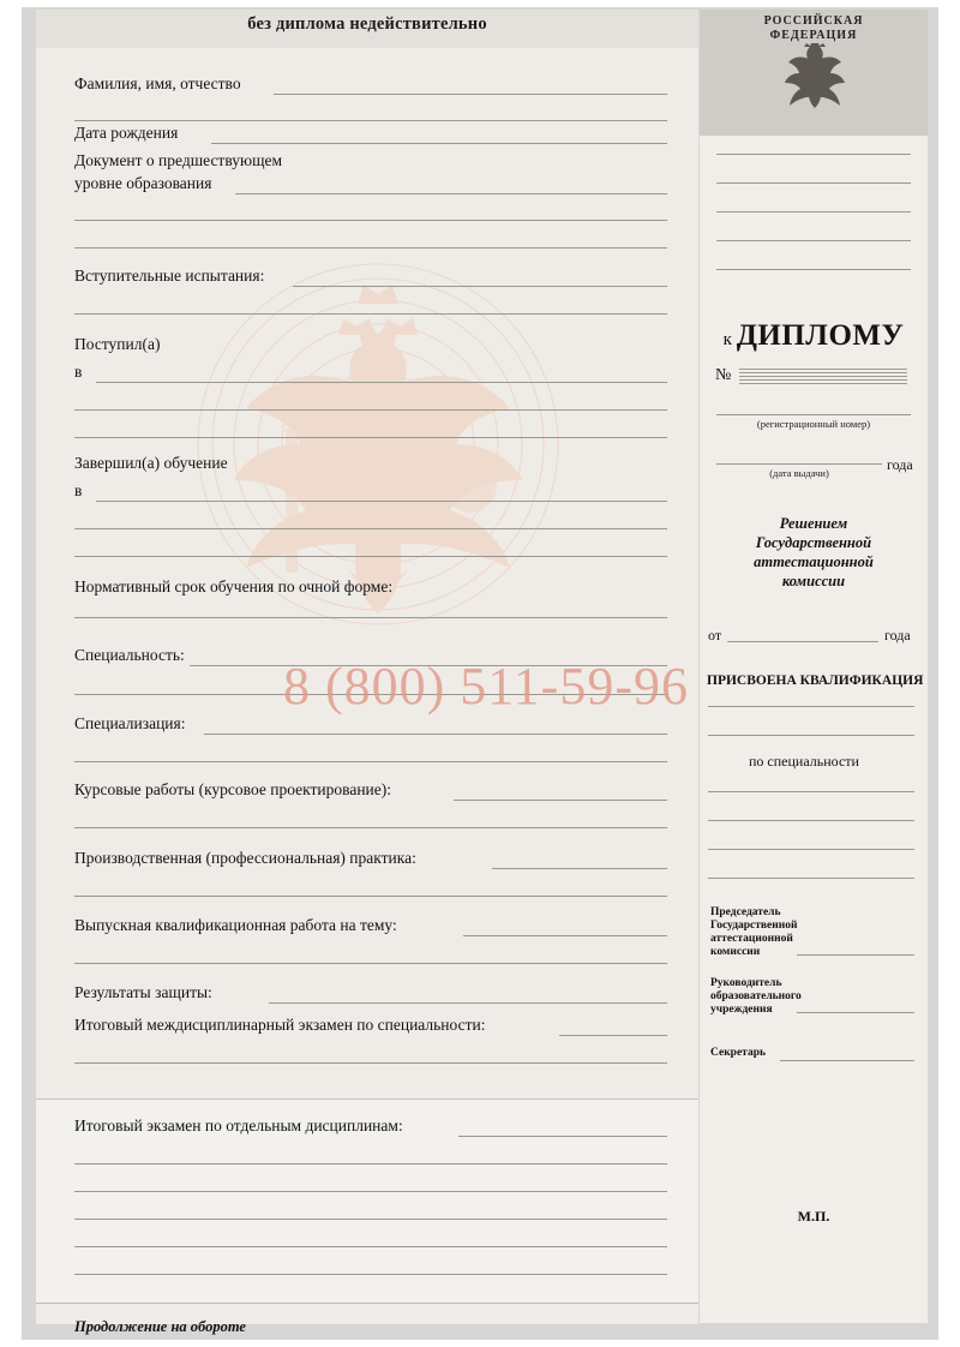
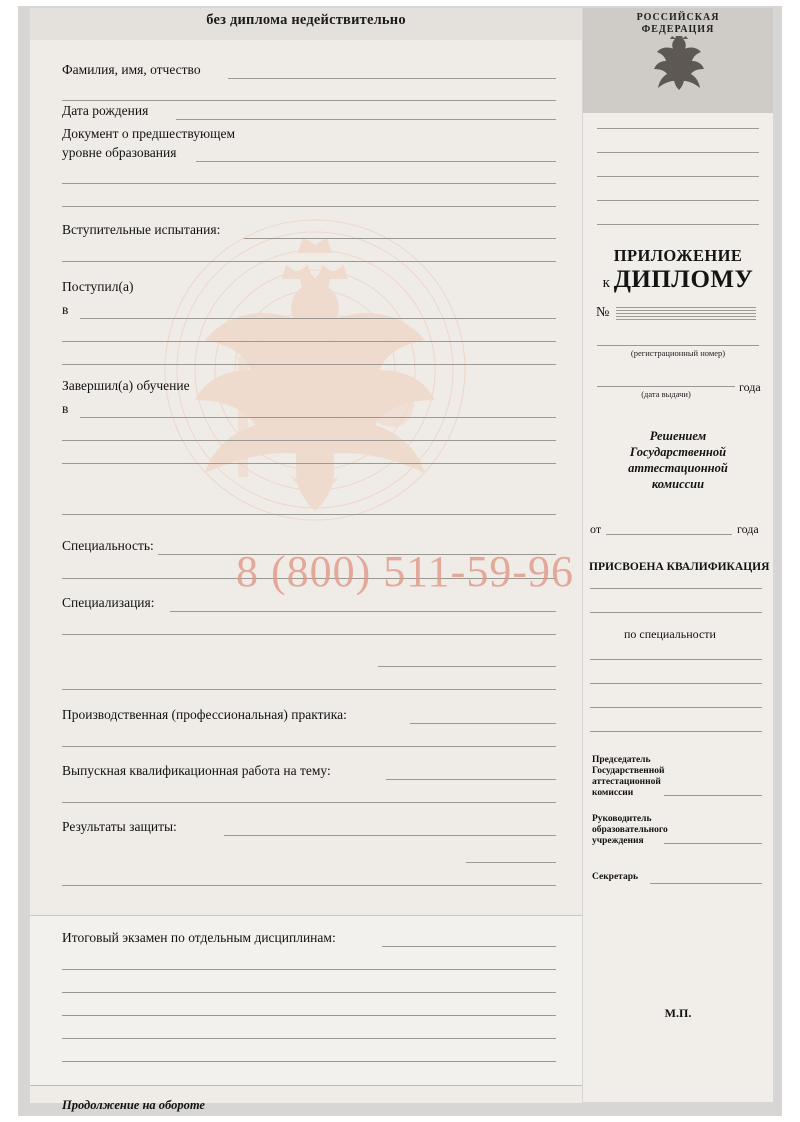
  без диплома недействительно
  РОССИЙСКАЯ
  ФЕДЕРАЦИЯ
  Фамилия, имя, отчество
  Дата рождения
  Документ о предшествующем
  уровне образования
  Вступительные испытания:
  Поступил(а)
  в
  Завершил(а) обучение
  в
- Нормативный срок обучения по очной форме:
  Специальность:
  Специализация:
- Курсовые работы (курсовое проектирование):
  Производственная (профессиональная) практика:
  Выпускная квалификационная работа на тему:
  Результаты защиты:
- Итоговый междисциплинарный экзамен по специальности:
  Итоговый экзамен по отдельным дисциплинам:
  Продолжение на обороте
+ ПРИЛОЖЕНИЕ
  к ДИПЛОМУ
  №
  (регистрационный номер)
  (дата выдачи)
  года
  Решением
  Государственной
  аттестационной
  комиссии
  от
  года
  ПРИСВОЕНА КВАЛИФИКАЦИЯ
  по специальности
  Председатель
  Государственной
  аттестационной
  комиссии
  Руководитель
  образовательного
  учреждения
  Секретарь
  М.П.
  8 (800) 511-59-96
